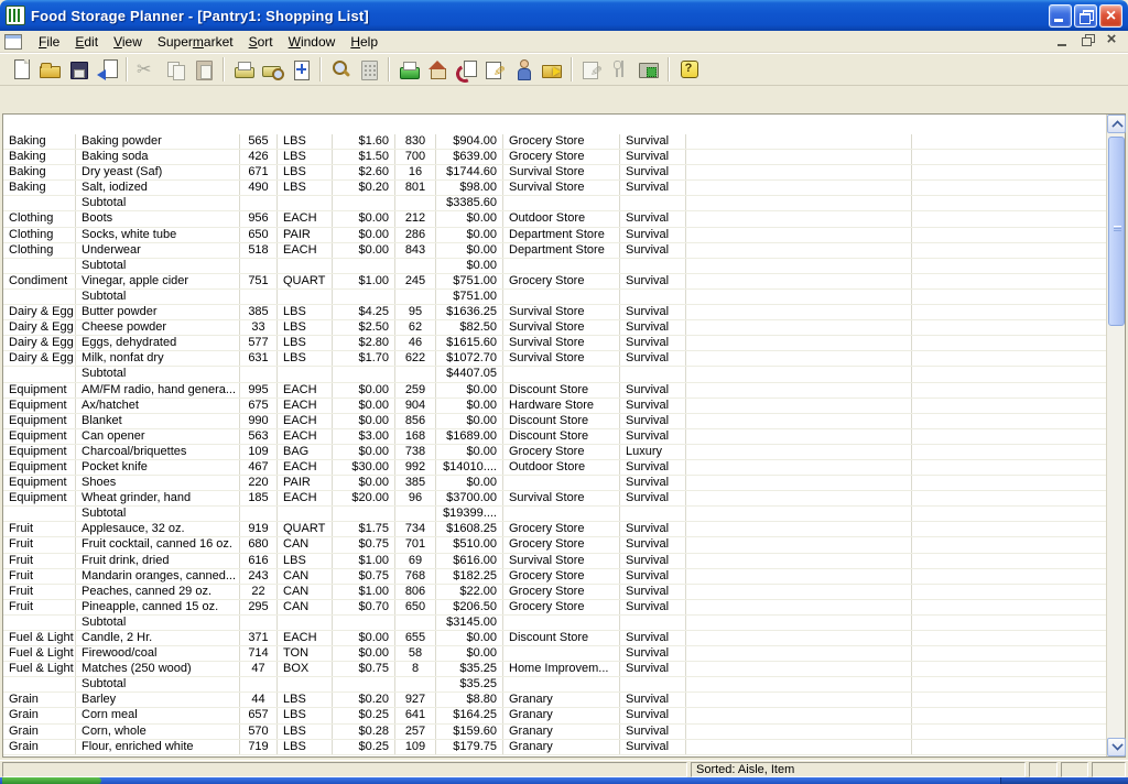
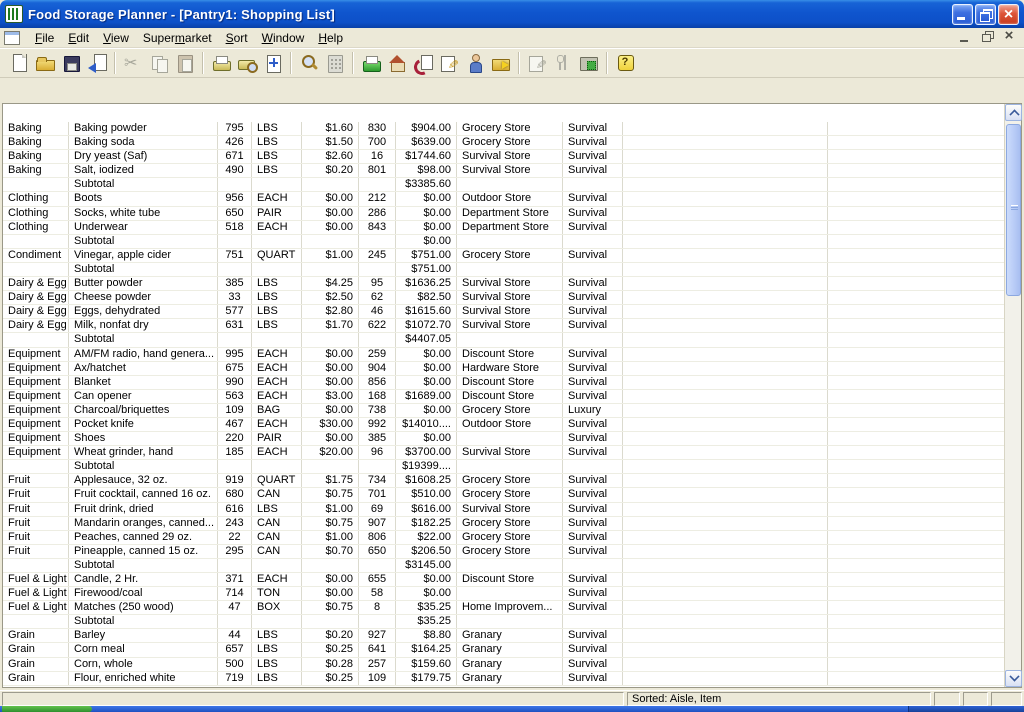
  Food Storage Planner - [Pantry1: Shopping List]
  File
  Edit
  View
  Supermarket
  Sort
  Window
  Help
  Baking
  Baking powder
- 565
+ 795
  LBS
  $1.60
  830
  $904.00
  Grocery Store
  Survival
  Baking
  Baking soda
  426
  LBS
  $1.50
  700
  $639.00
  Grocery Store
  Survival
  Baking
  Dry yeast (Saf)
  671
  LBS
  $2.60
  16
  $1744.60
  Survival Store
  Survival
  Baking
  Salt, iodized
  490
  LBS
  $0.20
  801
  $98.00
  Survival Store
  Survival
  Subtotal
  $3385.60
  Clothing
  Boots
  956
  EACH
  $0.00
  212
  $0.00
  Outdoor Store
  Survival
  Clothing
  Socks, white tube
  650
  PAIR
  $0.00
  286
  $0.00
  Department Store
  Survival
  Clothing
  Underwear
  518
  EACH
  $0.00
  843
  $0.00
  Department Store
  Survival
  Subtotal
  $0.00
  Condiment
  Vinegar, apple cider
  751
  QUART
  $1.00
  245
  $751.00
  Grocery Store
  Survival
  Subtotal
  $751.00
  Dairy & Egg
  Butter powder
  385
  LBS
  $4.25
  95
  $1636.25
  Survival Store
  Survival
  Dairy & Egg
  Cheese powder
  33
  LBS
  $2.50
  62
  $82.50
  Survival Store
  Survival
  Dairy & Egg
  Eggs, dehydrated
  577
  LBS
  $2.80
  46
  $1615.60
  Survival Store
  Survival
  Dairy & Egg
  Milk, nonfat dry
  631
  LBS
  $1.70
  622
  $1072.70
  Survival Store
  Survival
  Subtotal
  $4407.05
  Equipment
  AM/FM radio, hand genera...
  995
  EACH
  $0.00
  259
  $0.00
  Discount Store
  Survival
  Equipment
  Ax/hatchet
  675
  EACH
  $0.00
  904
  $0.00
  Hardware Store
  Survival
  Equipment
  Blanket
  990
  EACH
  $0.00
  856
  $0.00
  Discount Store
  Survival
  Equipment
  Can opener
  563
  EACH
  $3.00
  168
  $1689.00
  Discount Store
  Survival
  Equipment
  Charcoal/briquettes
  109
  BAG
  $0.00
  738
  $0.00
  Grocery Store
  Luxury
  Equipment
  Pocket knife
  467
  EACH
  $30.00
  992
  $14010....
  Outdoor Store
  Survival
  Equipment
  Shoes
  220
  PAIR
  $0.00
  385
  $0.00
  Survival
  Equipment
  Wheat grinder, hand
  185
  EACH
  $20.00
  96
  $3700.00
  Survival Store
  Survival
  Subtotal
  $19399....
  Fruit
  Applesauce, 32 oz.
  919
  QUART
  $1.75
  734
  $1608.25
  Grocery Store
  Survival
  Fruit
  Fruit cocktail, canned 16 oz.
  680
  CAN
  $0.75
  701
  $510.00
  Grocery Store
  Survival
  Fruit
  Fruit drink, dried
  616
  LBS
  $1.00
  69
  $616.00
  Survival Store
  Survival
  Fruit
  Mandarin oranges, canned...
  243
  CAN
  $0.75
- 768
+ 907
  $182.25
  Grocery Store
  Survival
  Fruit
  Peaches, canned 29 oz.
  22
  CAN
  $1.00
  806
  $22.00
  Grocery Store
  Survival
  Fruit
  Pineapple, canned 15 oz.
  295
  CAN
  $0.70
  650
  $206.50
  Grocery Store
  Survival
  Subtotal
  $3145.00
  Fuel & Light
  Candle, 2 Hr.
  371
  EACH
  $0.00
  655
  $0.00
  Discount Store
  Survival
  Fuel & Light
  Firewood/coal
  714
  TON
  $0.00
  58
  $0.00
  Survival
  Fuel & Light
  Matches (250 wood)
  47
  BOX
  $0.75
  8
  $35.25
  Home Improvem...
  Survival
  Subtotal
  $35.25
  Grain
  Barley
  44
  LBS
  $0.20
  927
  $8.80
  Granary
  Survival
  Grain
  Corn meal
  657
  LBS
  $0.25
  641
  $164.25
  Granary
  Survival
  Grain
  Corn, whole
- 570
+ 500
  LBS
  $0.28
  257
  $159.60
  Granary
  Survival
  Grain
  Flour, enriched white
  719
  LBS
  $0.25
  109
  $179.75
  Granary
  Survival
  Sorted: Aisle, Item
